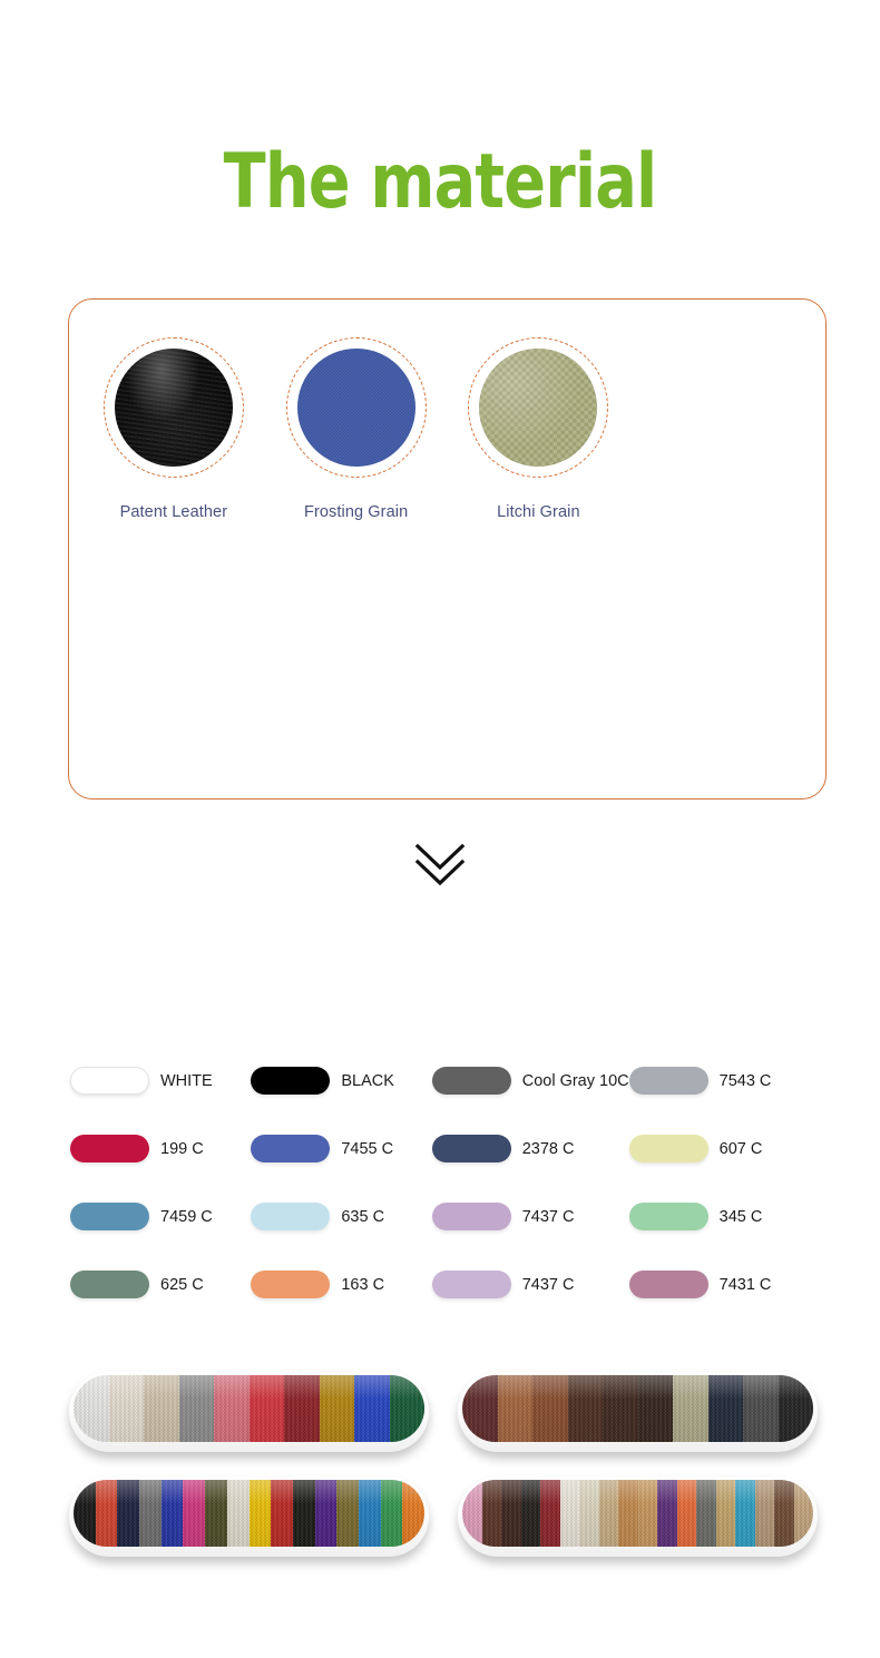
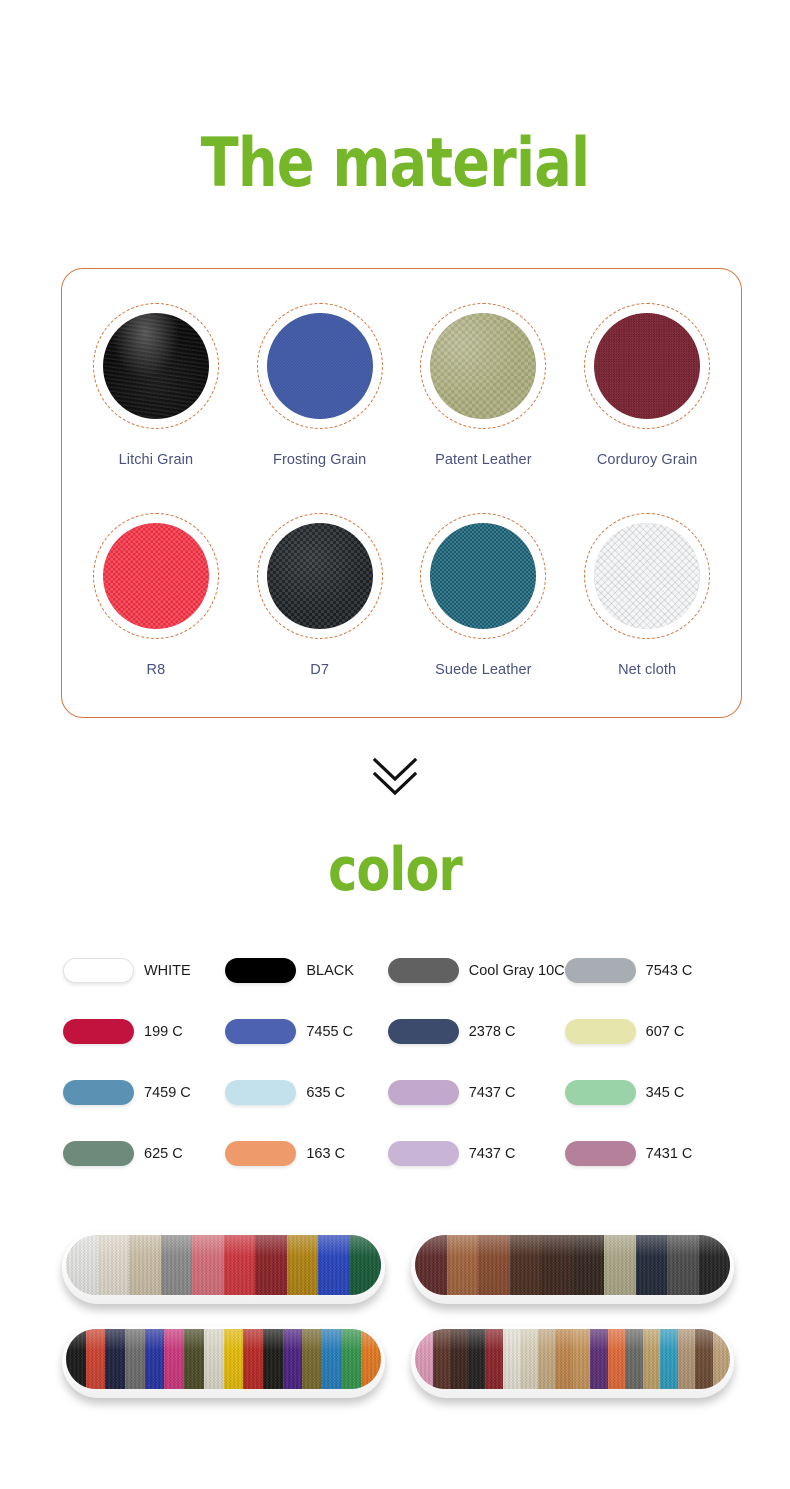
  The material
- Patent Leather
+ Litchi Grain
  Frosting Grain
- Litchi Grain
+ Patent Leather
+ Corduroy Grain
+ R8
+ D7
+ Suede Leather
+ Net cloth
+ color
  WHITE
  BLACK
  Cool Gray 10C
  7543 C
  199 C
  7455 C
  2378 C
  607 C
  7459 C
  635 C
  7437 C
  345 C
  625 C
  163 C
  7437 C
  7431 C
